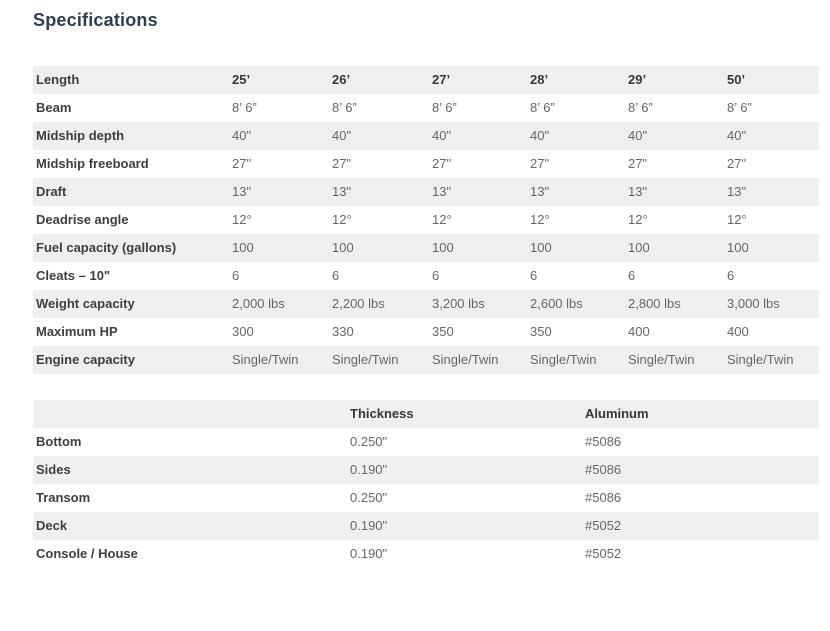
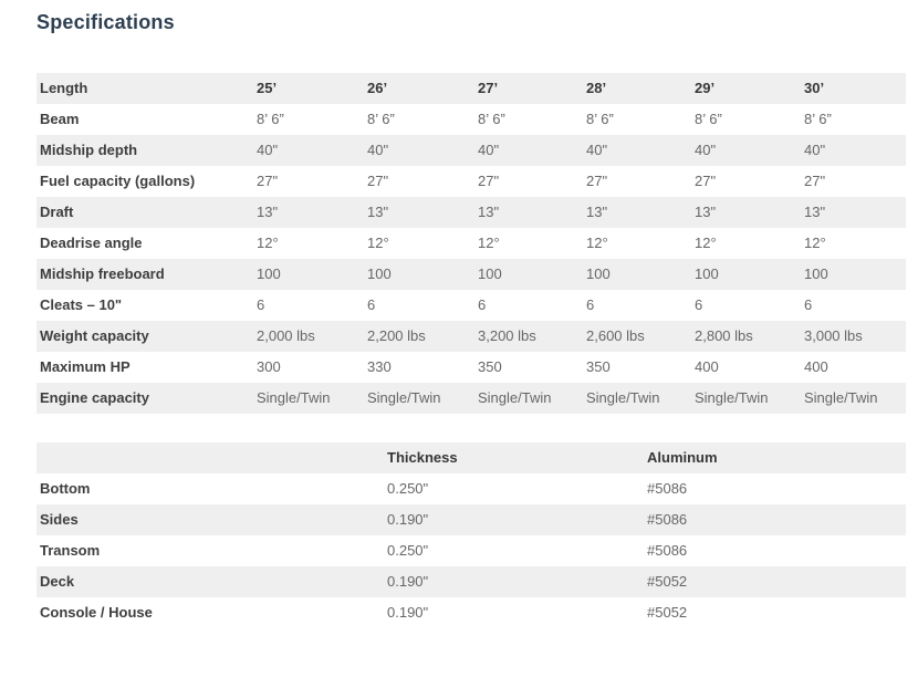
  Specifications
- Length	25’	26’	27’	28’	29’	50’
+ Length	25’	26’	27’	28’	29’	30’
  Beam	8’ 6”	8’ 6”	8’ 6”	8’ 6”	8’ 6”	8’ 6”
  Midship depth	40"	40"	40"	40"	40"	40"
- Midship freeboard	27"	27"	27"	27"	27"	27"
+ Fuel capacity (gallons)	27"	27"	27"	27"	27"	27"
  Draft	13"	13"	13"	13"	13"	13"
  Deadrise angle	12°	12°	12°	12°	12°	12°
- Fuel capacity (gallons)	100	100	100	100	100	100
+ Midship freeboard	100	100	100	100	100	100
  Cleats – 10"	6	6	6	6	6	6
  Weight capacity	2,000 lbs	2,200 lbs	3,200 lbs	2,600 lbs	2,800 lbs	3,000 lbs
  Maximum HP	300	330	350	350	400	400
  Engine capacity	Single/Twin	Single/Twin	Single/Twin	Single/Twin	Single/Twin	Single/Twin
  	Thickness	Aluminum
  Bottom	0.250"	#5086
  Sides	0.190"	#5086
  Transom	0.250"	#5086
  Deck	0.190"	#5052
  Console / House	0.190"	#5052
